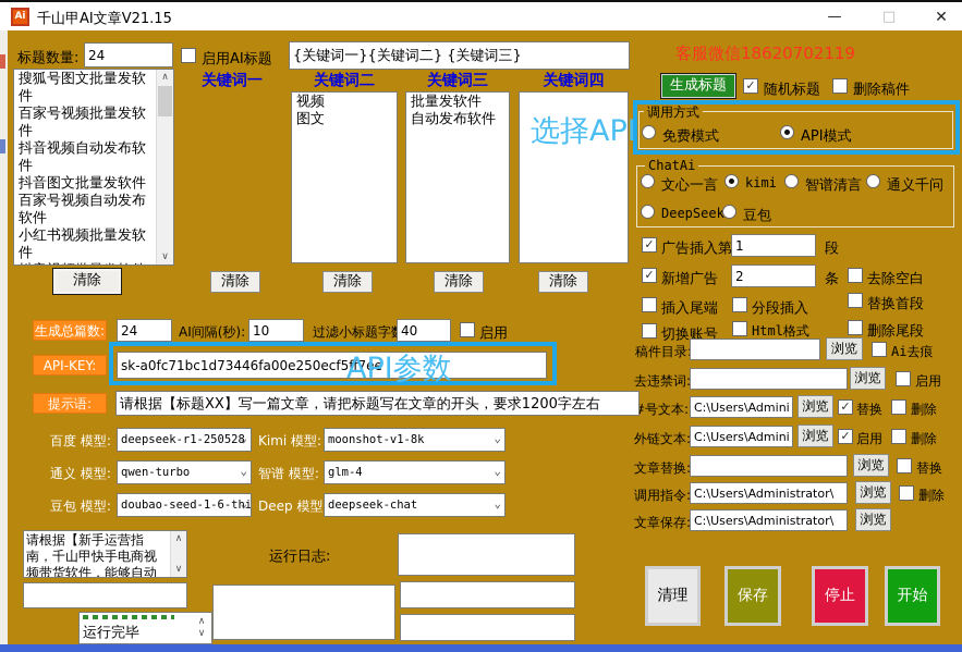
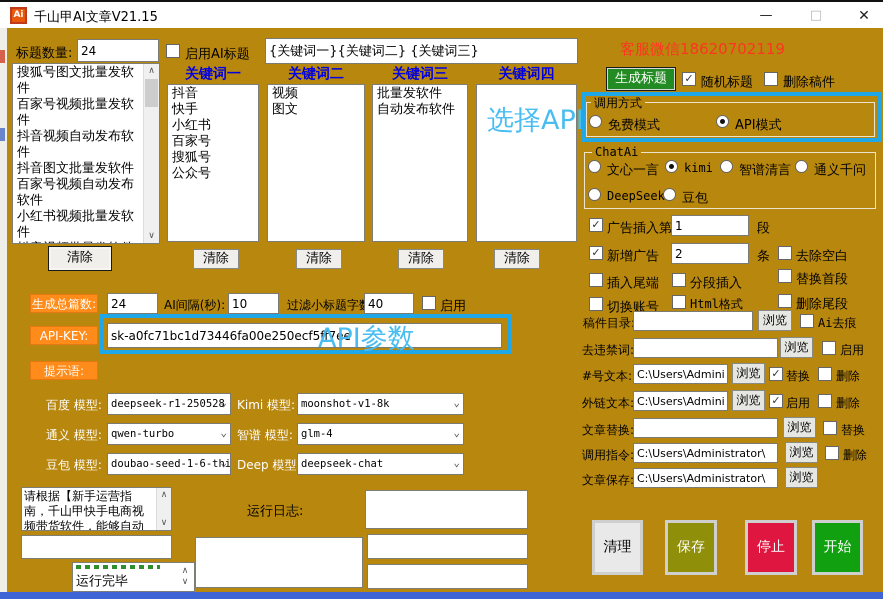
  Ai
  千山甲AI文章V21.15
  —
  □
  ✕
  标题数量:
  24
  启用AI标题
  {关键词一}{关键词二} {关键词三}
  客服微信18620702119
  搜狐号图文批量发软件
  百家号视频批量发软件
  抖音视频自动发布软件
  抖音图文批量发软件
  百家号视频自动发布软件
  小红书视频批量发软件
  ∧
  ∨
  清除
  关键词一
  关键词二
  关键词三
  关键词四
+ 抖音
+ 快手
+ 小红书
+ 百家号
+ 搜狐号
+ 公众号
  视频
  图文
  批量发软件
  自动发布软件
  选择API
  清除
  清除
  清除
  清除
  生成标题
  ✓
  随机标题
  删除稿件
  调用方式
  免费模式
  API模式
  ChatAi
  文心一言
  kimi
  智谱清言
  通义千问
  DeepSeek
  豆包
  ✓
  广告插入第
  1
  段
  ✓
  新增广告
  2
  条
  去除空白
  插入尾端
  分段插入
  替换首段
  切换账号
  Html格式
  删除尾段
  稿件目录
  浏览
  Ai去痕
  去违禁词
  浏览
  启用
  #号文本:
  C:\Users\Admini
  浏览
  ✓
  替换
  删除
  外链文本
  C:\Users\Admini
  浏览
  ✓
  启用
  删除
  文章替换
  浏览
  替换
  调用指令
  C:\Users\Administrator\
  浏览
  删除
  文章保存
  C:\Users\Administrator\
  浏览
  清理
  保存
  停止
  开始
  生成总篇数:
  24
  AI间隔(秒):
  10
  过滤小标题字
  40
  启用
  API-KEY:
  sk-a0fc71bc1d73446fa00e250ecf5ff7ee
  API参数
  提示语:
- 请根据【标题XX】写一篇文章，请把标题写在文章的开头，要求1200字左右
  百度 模型:
  deepseek-r1-250528
  ⌄
  Kimi 模型:
  moonshot-v1-8k
  ⌄
  通义 模型:
  qwen-turbo
  ⌄
  智谱 模型:
  glm-4
  ⌄
  豆包 模型:
  doubao-seed-1-6-thi
  ⌄
  Deep 模型
  deepseek-chat
  ⌄
  请根据【新手运营指南，千山甲快手电商视频带货软件，能够自动
  ∧
  ∨
  运行完毕
  ∧
  ∨
  运行日志:
